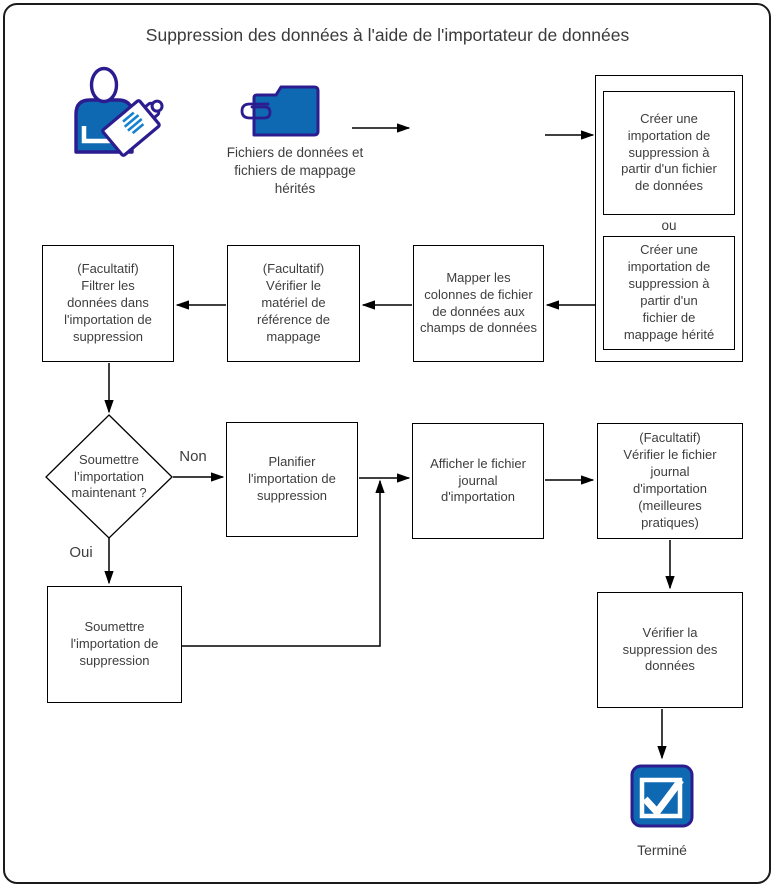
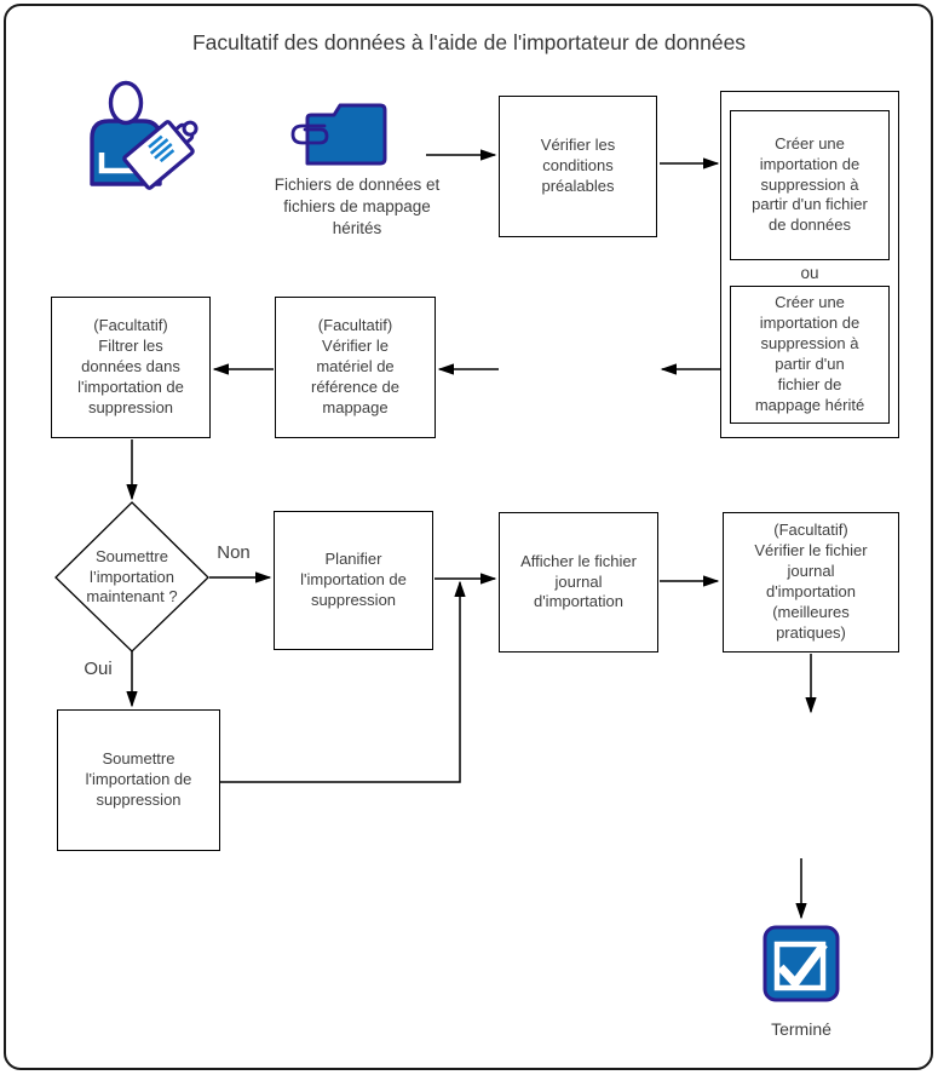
- Suppression des données à l'aide de l'importateur de données
+ Facultatif des données à l'aide de l'importateur de données
  Fichiers de données et
  fichiers de mappage
  hérités
+ Vérifier les
+ conditions
+ préalables
  Créer une
  importation de
  suppression à
  partir d'un fichier
  de données
  ou
  Créer une
  importation de
  suppression à
  partir d'un
  fichier de
  mappage hérité
- Mapper les
- colonnes de fichier
- de données aux
- champs de données
  (Facultatif)
  Vérifier le
  matériel de
  référence de
  mappage
  (Facultatif)
  Filtrer les
  données dans
  l'importation de
  suppression
  Soumettre
  l’importation
  maintenant ?
  Non
  Oui
  Planifier
  l'importation de
  suppression
  Soumettre
  l'importation de
  suppression
  Afficher le fichier
  journal
  d'importation
  (Facultatif)
  Vérifier le fichier
  journal
  d'importation
  (meilleures
  pratiques)
- Vérifier la
- suppression des
- données
  Terminé
